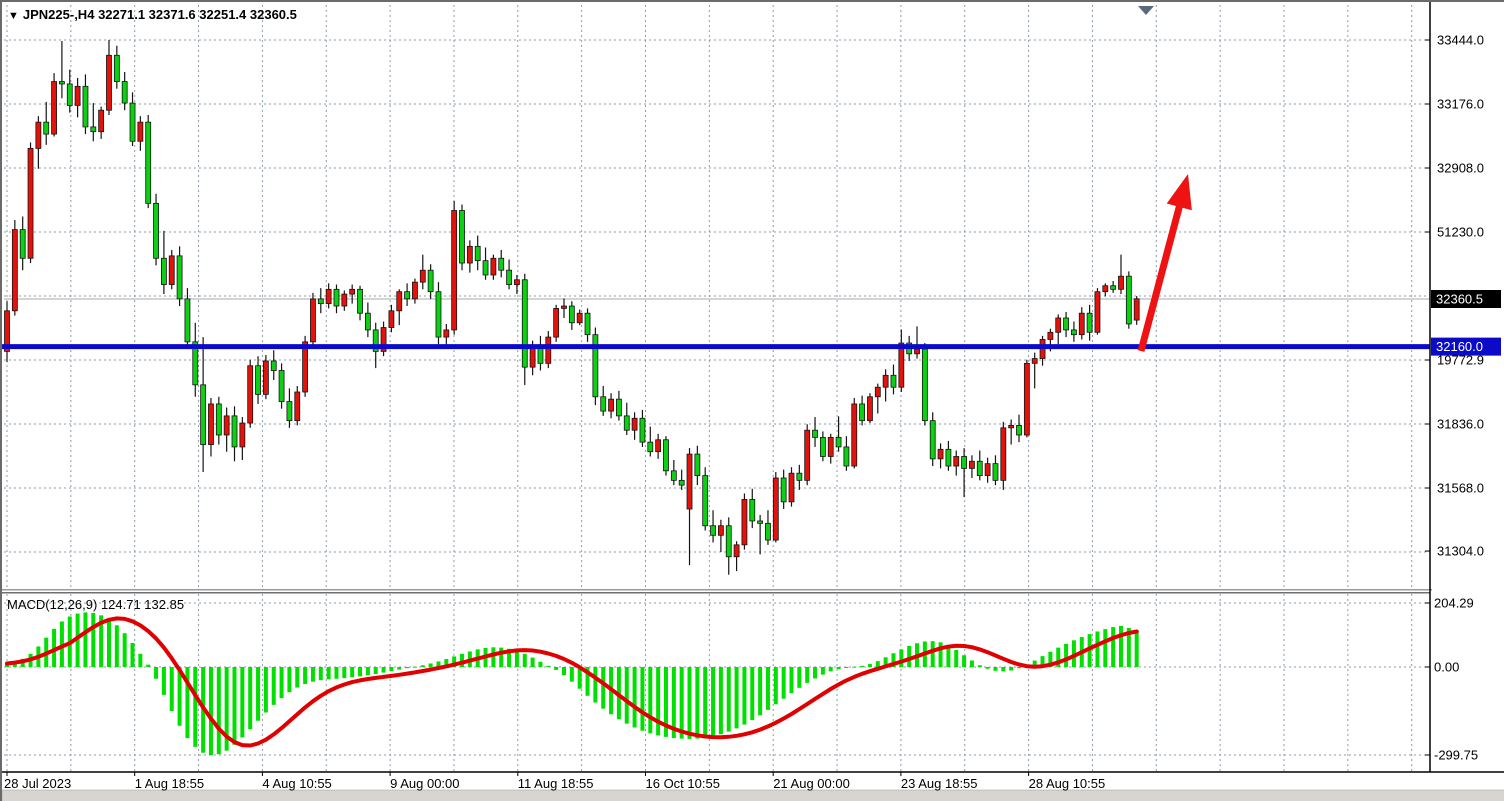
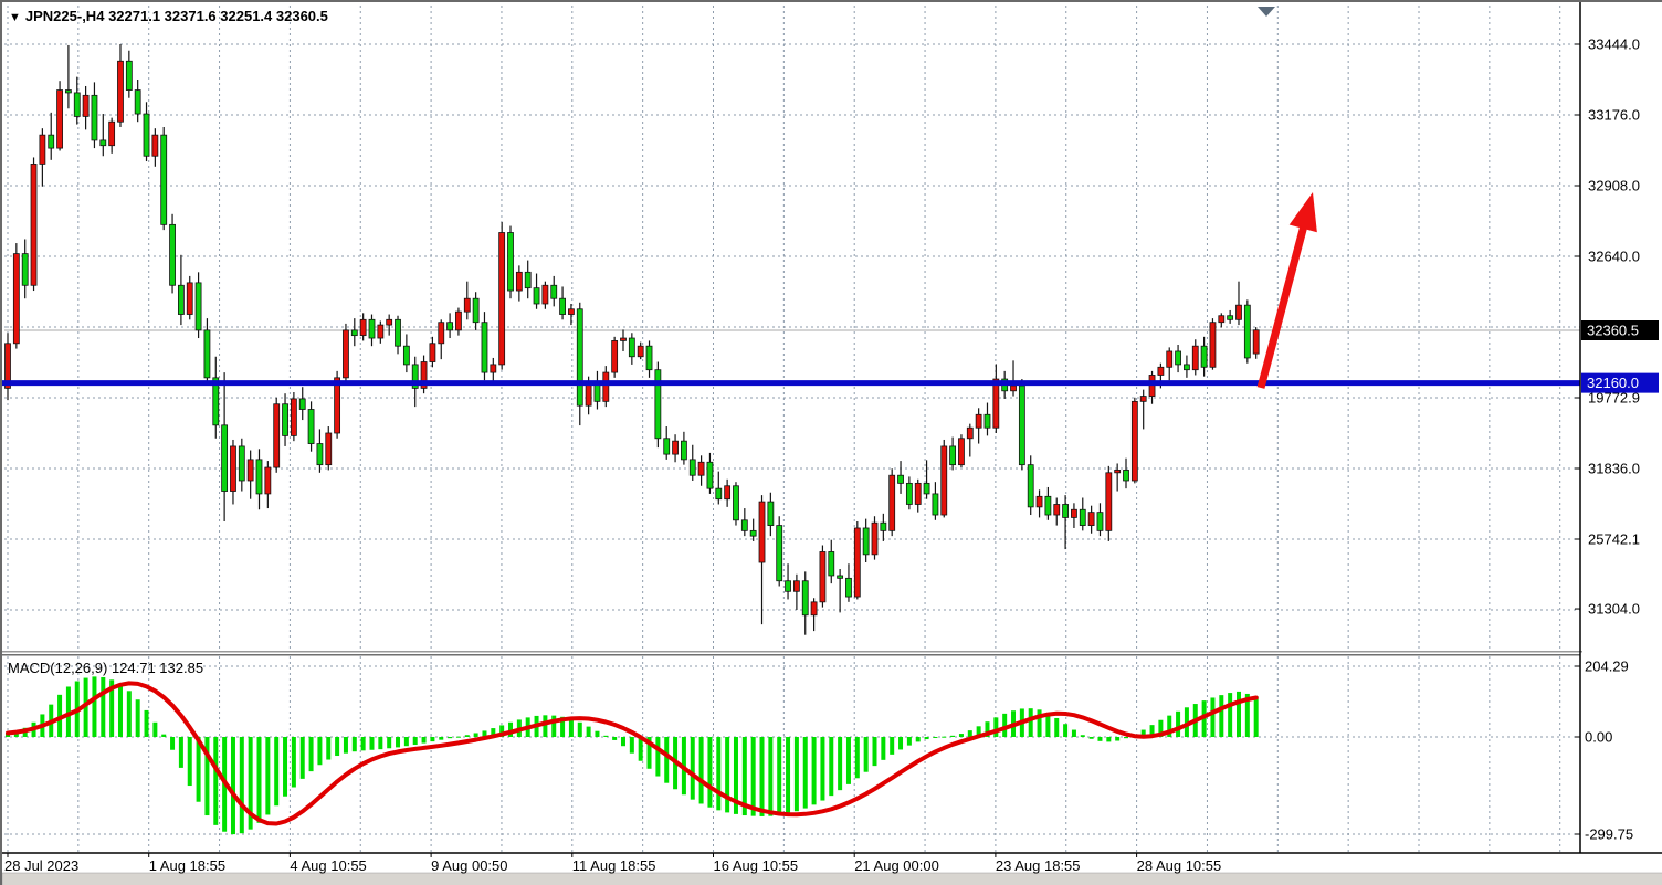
  33444.0
  33176.0
  32908.0
- 51230.0
+ 32640.0
  19772.9
  31836.0
- 31568.0
+ 25742.1
  31304.0
  32360.5
  32160.0
  204.29
  0.00
  -299.75
  28 Jul 2023
  1 Aug 18:55
  4 Aug 10:55
- 9 Aug 00:00
+ 9 Aug 00:50
  11 Aug 18:55
- 16 Oct 10:55
+ 16 Aug 10:55
  21 Aug 00:00
  23 Aug 18:55
  28 Aug 10:55
  ▼ JPN225-,H4 32271.1 32371.6 32251.4 32360.5
  MACD(12,26,9) 124.71 132.85
